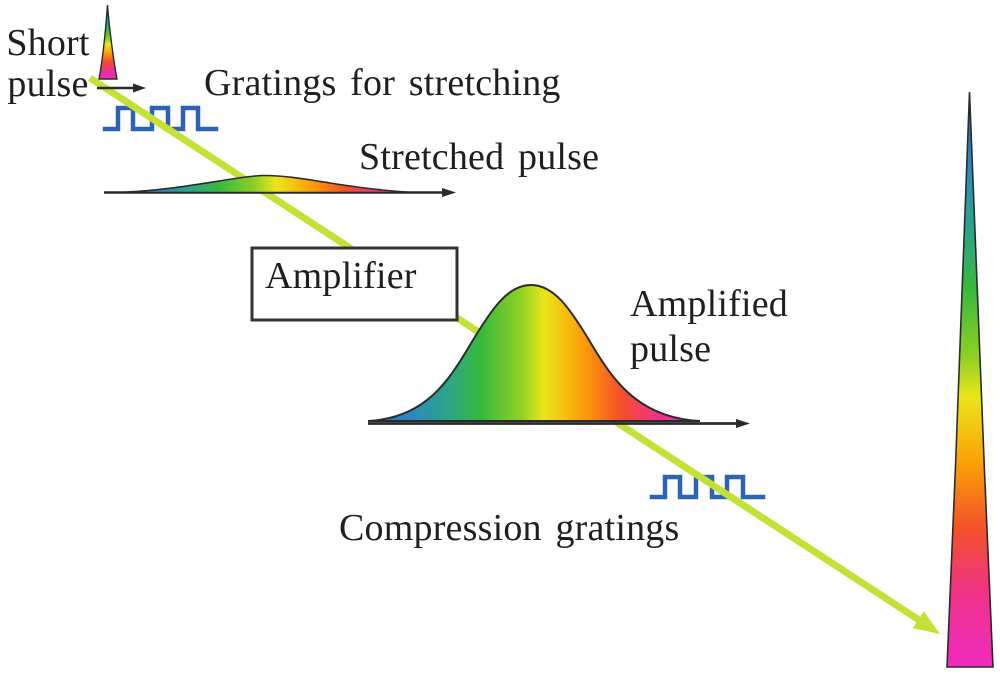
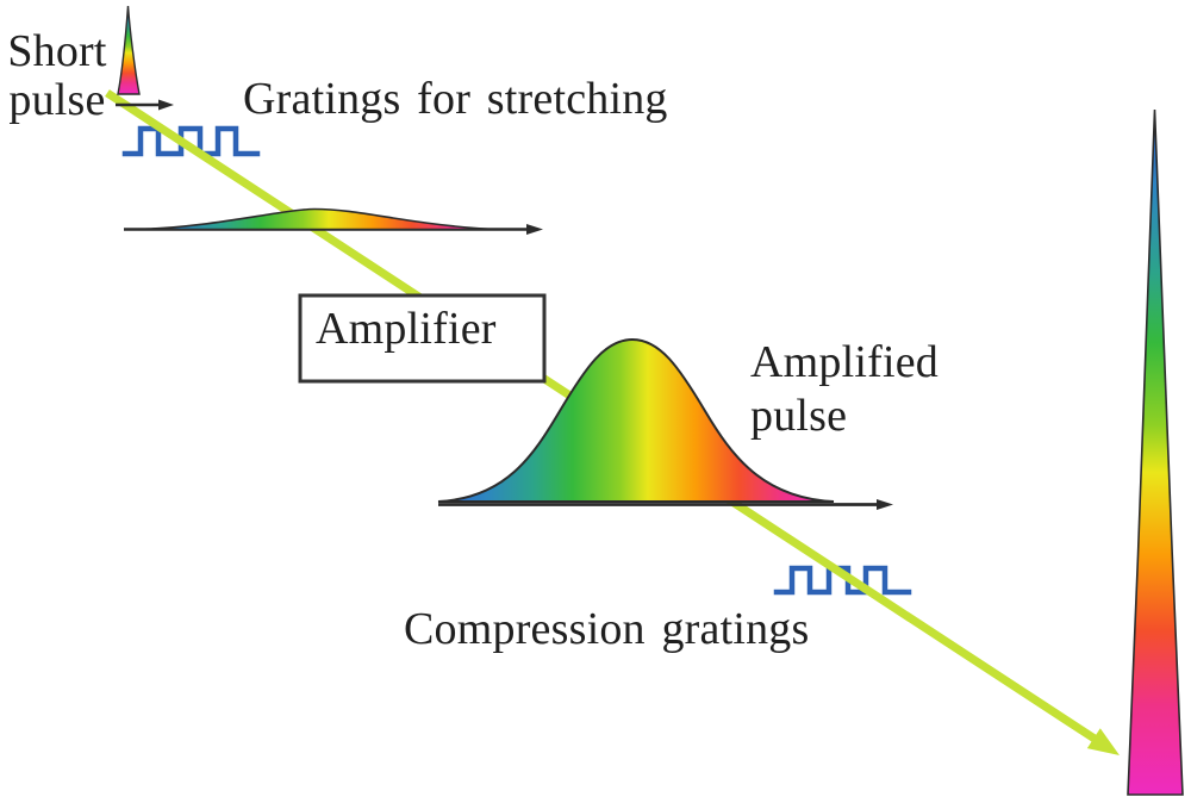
  Short
  pulse
  Gratings for stretching
- Stretched pulse
  Amplifier
  Amplified
  pulse
  Compression gratings
